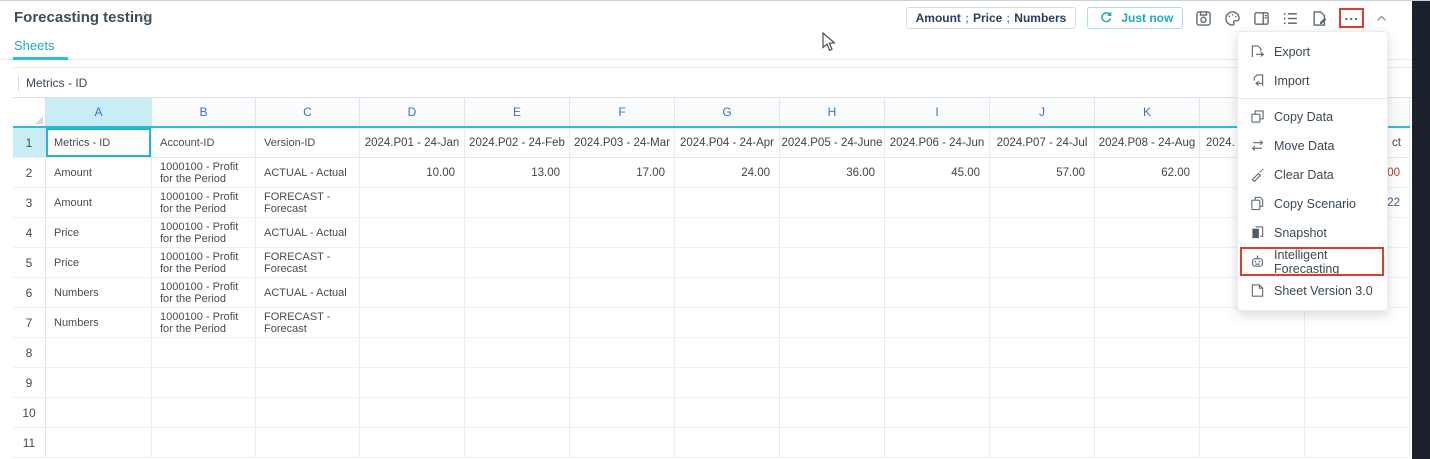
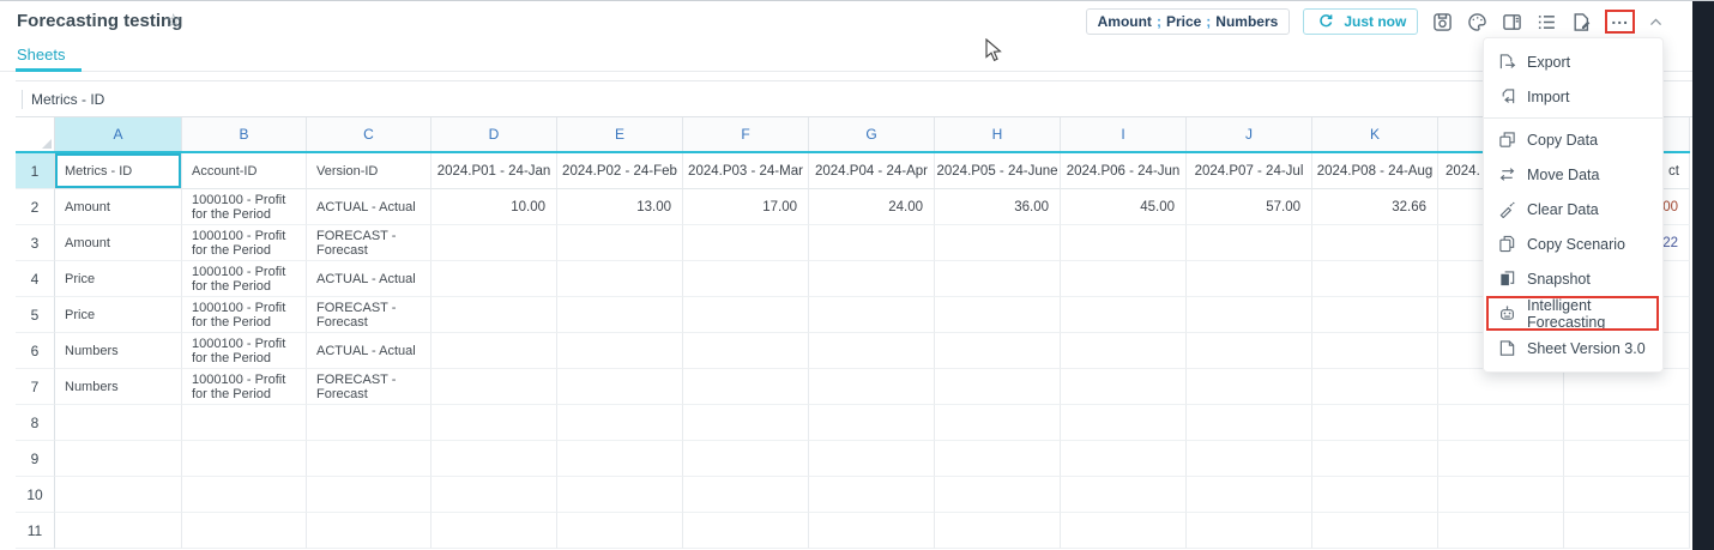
  Forecasting testing
  ☆
  Amount
  ;
  Price
  ;
  Numbers
  Just now
  ...
  Sheets
  Metrics - ID
  A
  B
  C
  D
  E
  F
  G
  H
  I
  J
  K
  1
  Metrics - ID
  Account-ID
  Version-ID
  2024.P01 - 24-Jan
  2024.P02 - 24-Feb
  2024.P03 - 24-Mar
  2024.P04 - 24-Apr
  2024.P05 - 24-June
  2024.P06 - 24-Jun
  2024.P07 - 24-Jul
  2024.P08 - 24-Aug
  2024.
  ct
  2
  Amount
  1000100 - Profit for the Period
  ACTUAL - Actual
  10.00
  13.00
  17.00
  24.00
  36.00
  45.00
  57.00
- 62.00
+ 32.66
  3
  Amount
  1000100 - Profit for the Period
  FORECAST - Forecast
  4
  Price
  1000100 - Profit for the Period
  ACTUAL - Actual
  5
  Price
  1000100 - Profit for the Period
  FORECAST - Forecast
  6
  Numbers
  1000100 - Profit for the Period
  ACTUAL - Actual
  7
  Numbers
  1000100 - Profit for the Period
  FORECAST - Forecast
  8
  9
  10
  11
  Export
  Import
  Copy Data
  Move Data
  Clear Data
  Copy Scenario
  Snapshot
  Intelligent Forecasting
  Sheet Version 3.0
